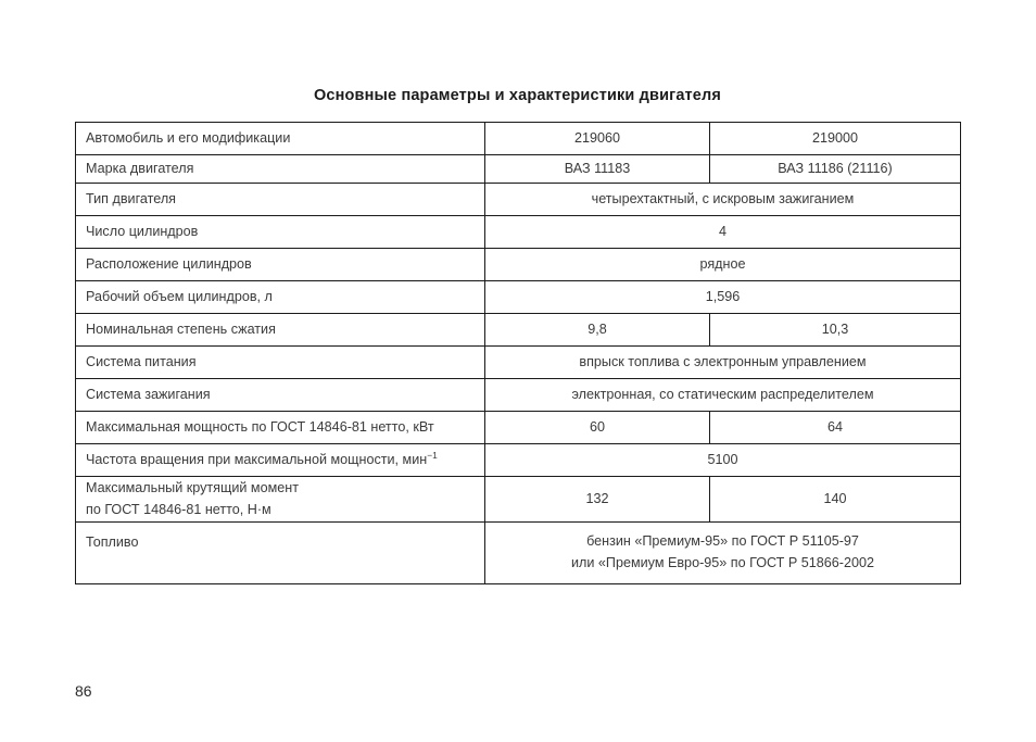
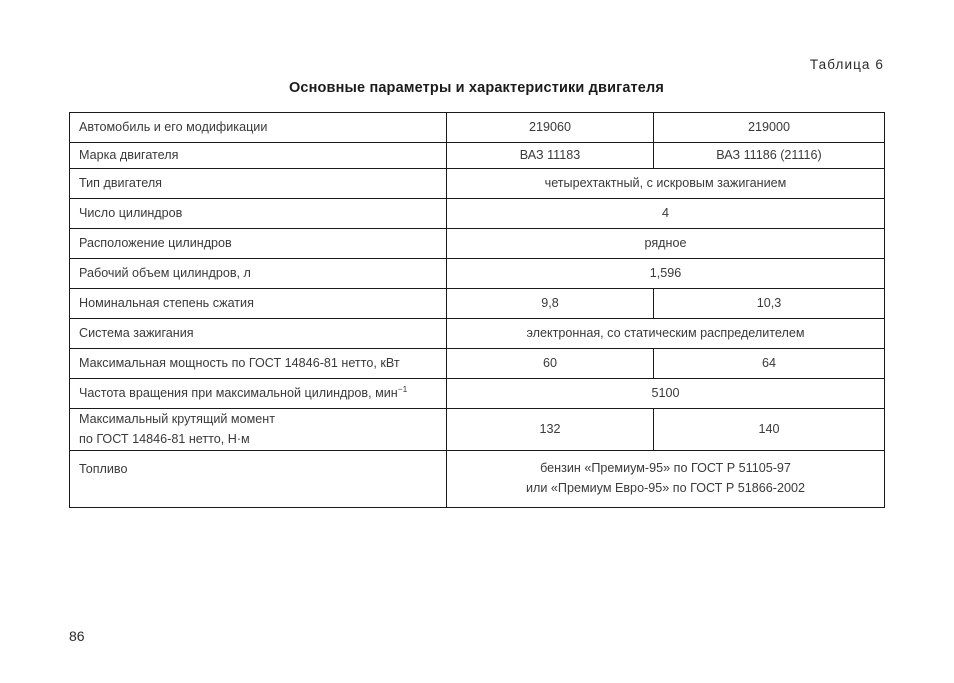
+ Таблица 6
  Основные параметры и характеристики двигателя
  Автомобиль и его модификации	219060	219000
  Марка двигателя	ВАЗ 11183	ВАЗ 11186 (21116)
  Тип двигателя	четырехтактный, с искровым зажиганием
  Число цилиндров	4
  Расположение цилиндров	рядное
  Рабочий объем цилиндров, л	1,596
  Номинальная степень сжатия	9,8	10,3
- Система питания	впрыск топлива с электронным управлением
  Система зажигания	электронная, со статическим распределителем
  Максимальная мощность по ГОСТ 14846-81 нетто, кВт	60	64
- Частота вращения при максимальной мощности, мин−1	5100
+ Частота вращения при максимальной цилиндров, мин−1	5100
  Максимальный крутящий момент по ГОСТ 14846-81 нетто, Н·м	132	140
  Топливо	бензин «Премиум-95» по ГОСТ Р 51105-97 или «Премиум Евро-95» по ГОСТ Р 51866-2002
  86
